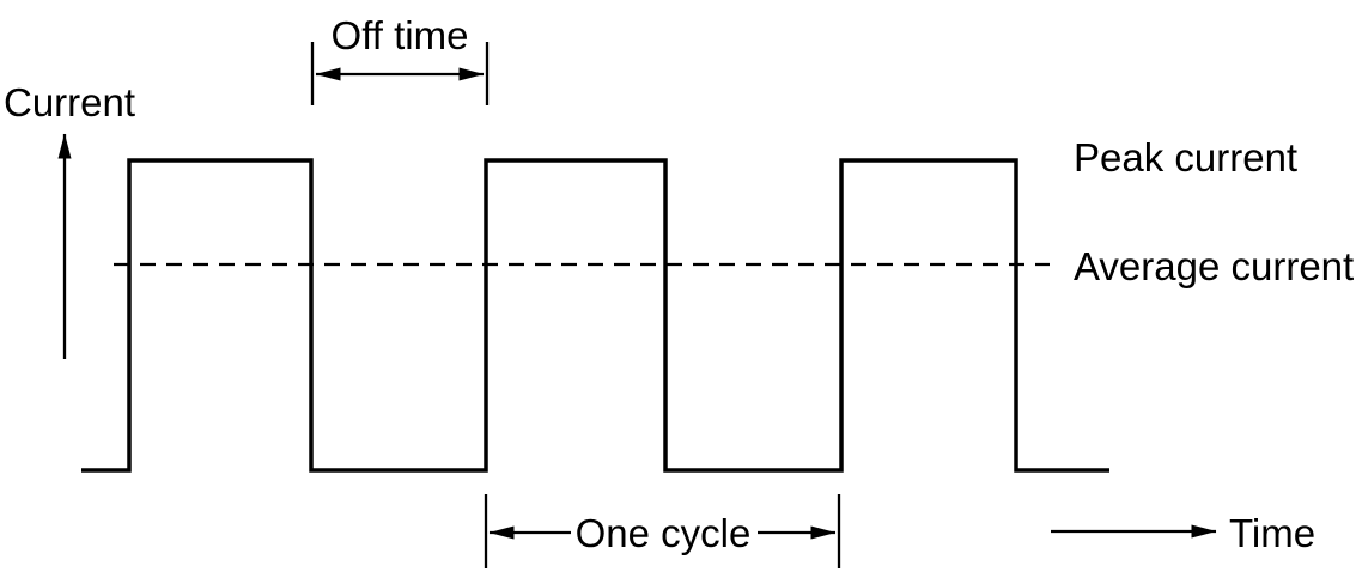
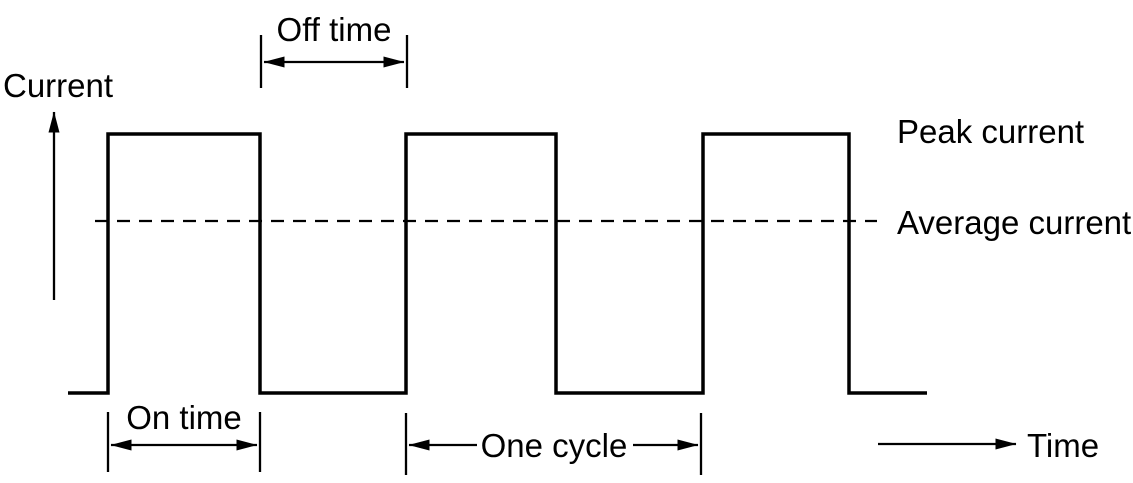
  Current
  Off time
+ On time
  One cycle
  Time
  Peak current
  Average current
